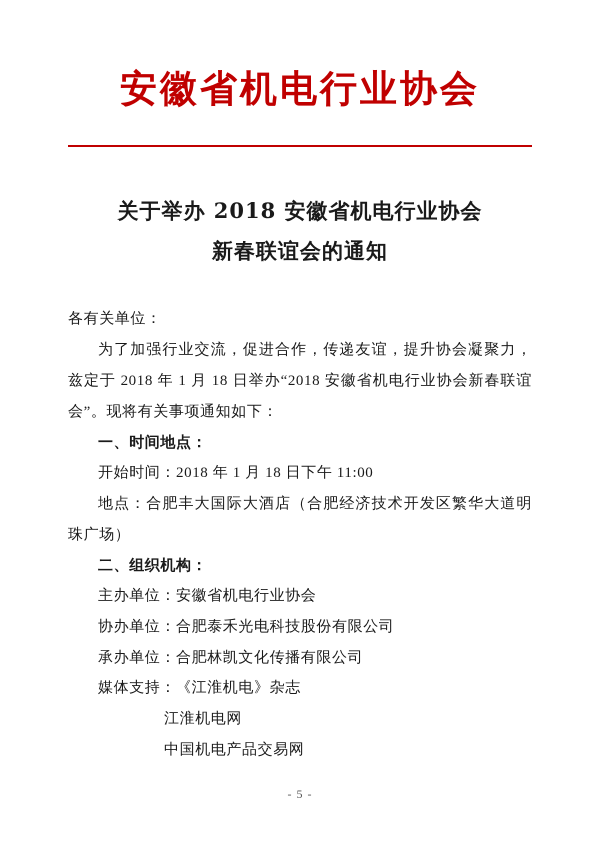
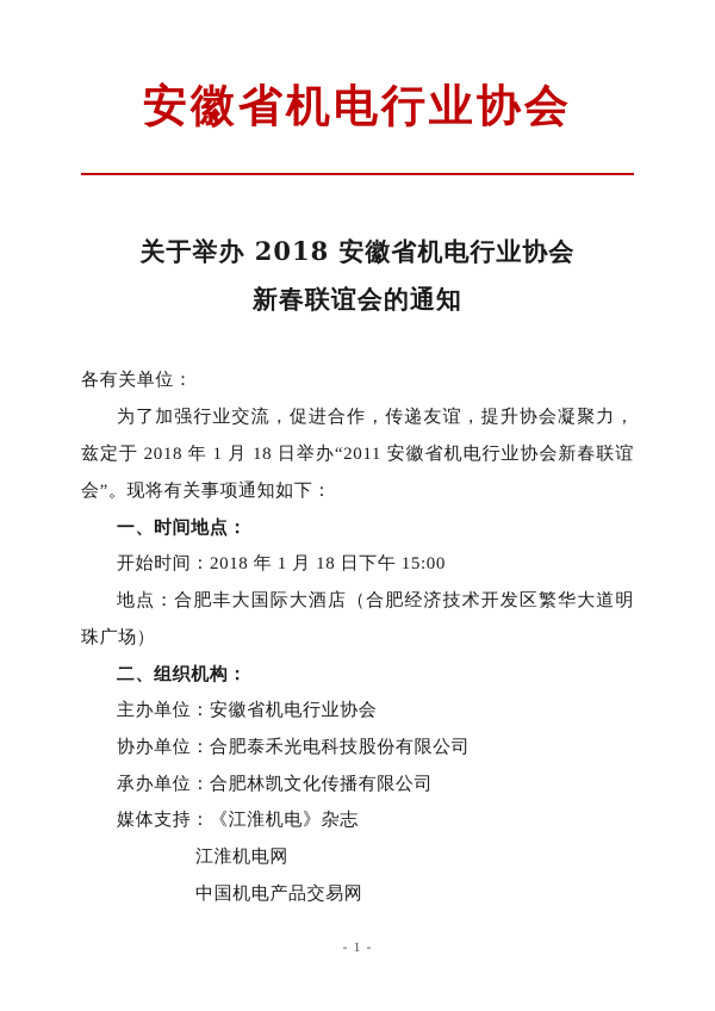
  安徽省机电行业协会
  关于举办 2018 安徽省机电行业协会
  新春联谊会的通知
  各有关单位：
- 为了加强行业交流，促进合作，传递友谊，提升协会凝聚力，兹定于 2018 年 1 月 18 日举办“2018 安徽省机电行业协会新春联谊会”。现将有关事项通知如下：
+ 为了加强行业交流，促进合作，传递友谊，提升协会凝聚力，兹定于 2018 年 1 月 18 日举办“2011 安徽省机电行业协会新春联谊会”。现将有关事项通知如下：
  一、时间地点：
- 开始时间：2018 年 1 月 18 日下午 11:00
+ 开始时间：2018 年 1 月 18 日下午 15:00
  地点：合肥丰大国际大酒店（合肥经济技术开发区繁华大道明珠广场）
  二、组织机构：
  主办单位：安徽省机电行业协会
  协办单位：合肥泰禾光电科技股份有限公司
  承办单位：合肥林凯文化传播有限公司
  媒体支持：《江淮机电》杂志
  江淮机电网
  中国机电产品交易网
- - 5 -
+ - 1 -
